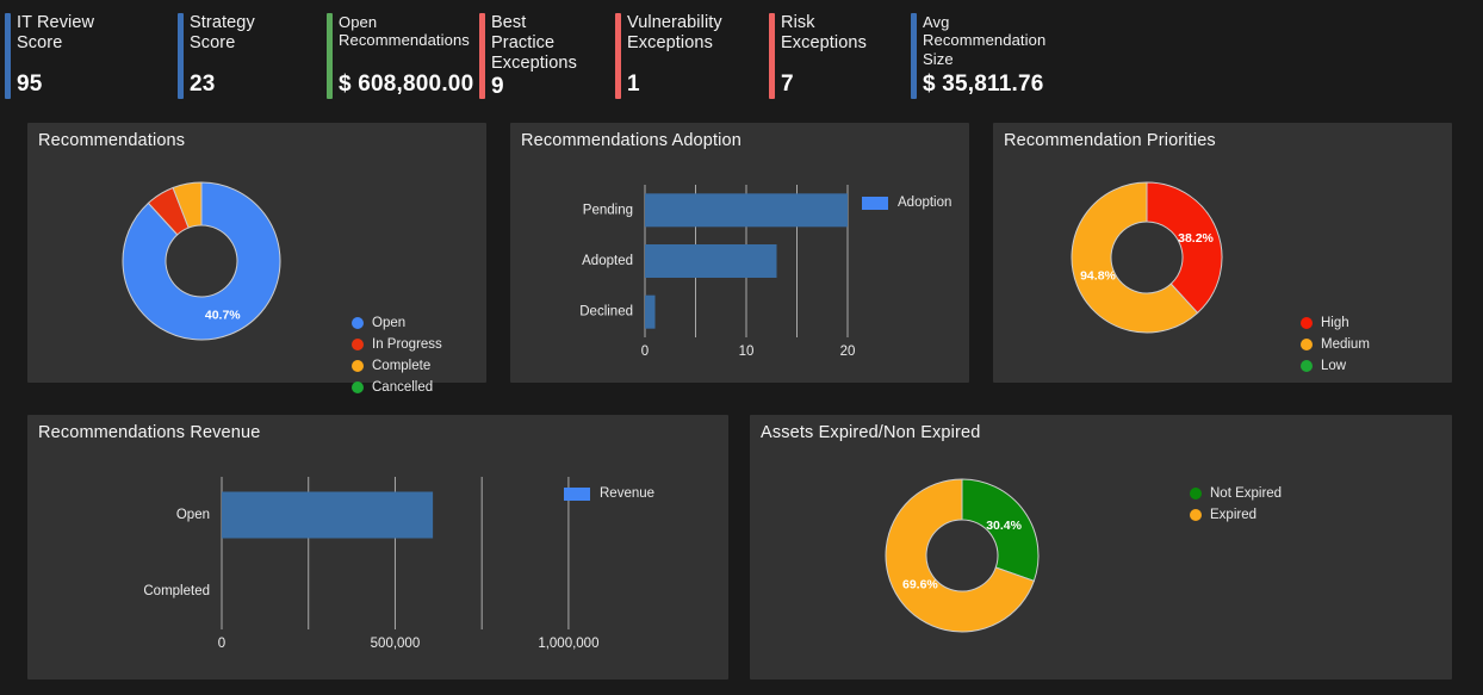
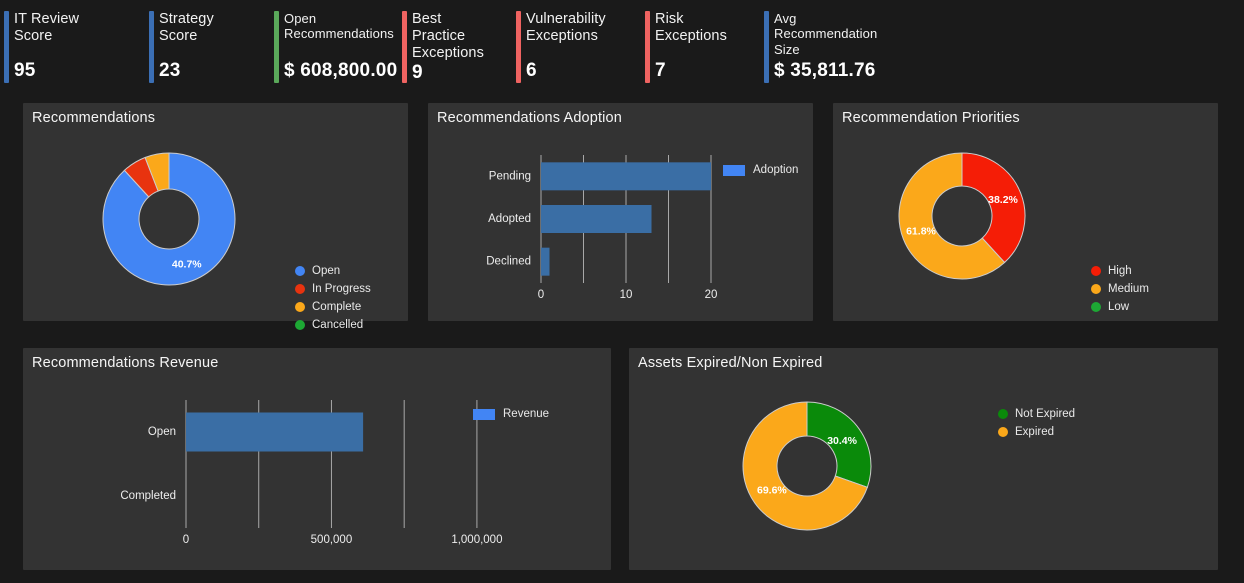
  IT Review
  Score
  95
  Strategy
  Score
  23
  Open
  Recommendations
  $ 608,800.00
  Best
  Practice
  Exceptions
  9
  Vulnerability
  Exceptions
- 1
+ 6
  Risk
  Exceptions
  7
  Avg
  Recommendation
  Size
  $ 35,811.76
  Recommendations
  40.7%
  Open
  In Progress
  Complete
  Cancelled
  Recommendations Adoption
  Pending
  Adopted
  Declined
  0
  10
  20
  Adoption
  Recommendation Priorities
  38.2%
- 94.8%
+ 61.8%
  High
  Medium
  Low
  Recommendations Revenue
  Open
  Completed
  0
  500,000
  1,000,000
  Revenue
  Assets Expired/Non Expired
  30.4%
  69.6%
  Not Expired
  Expired
